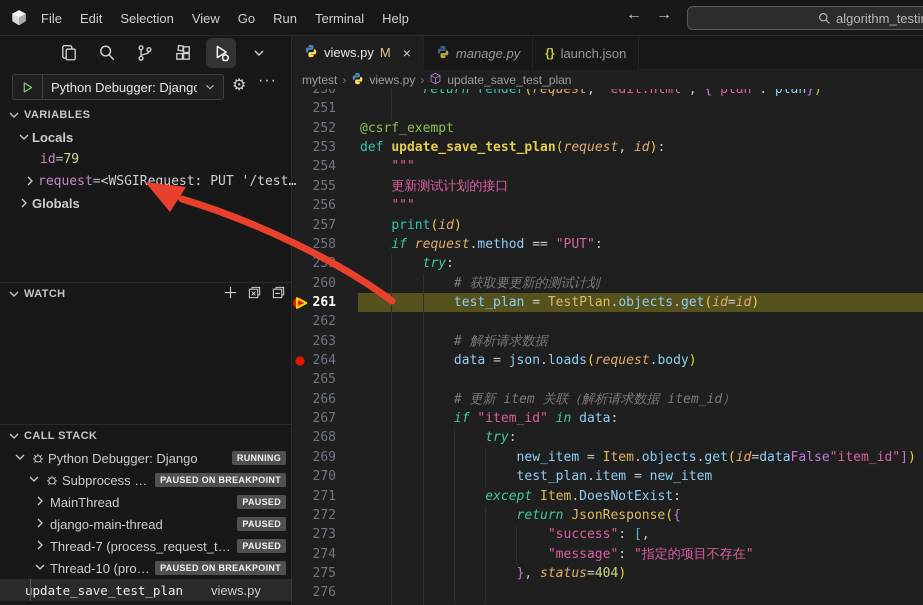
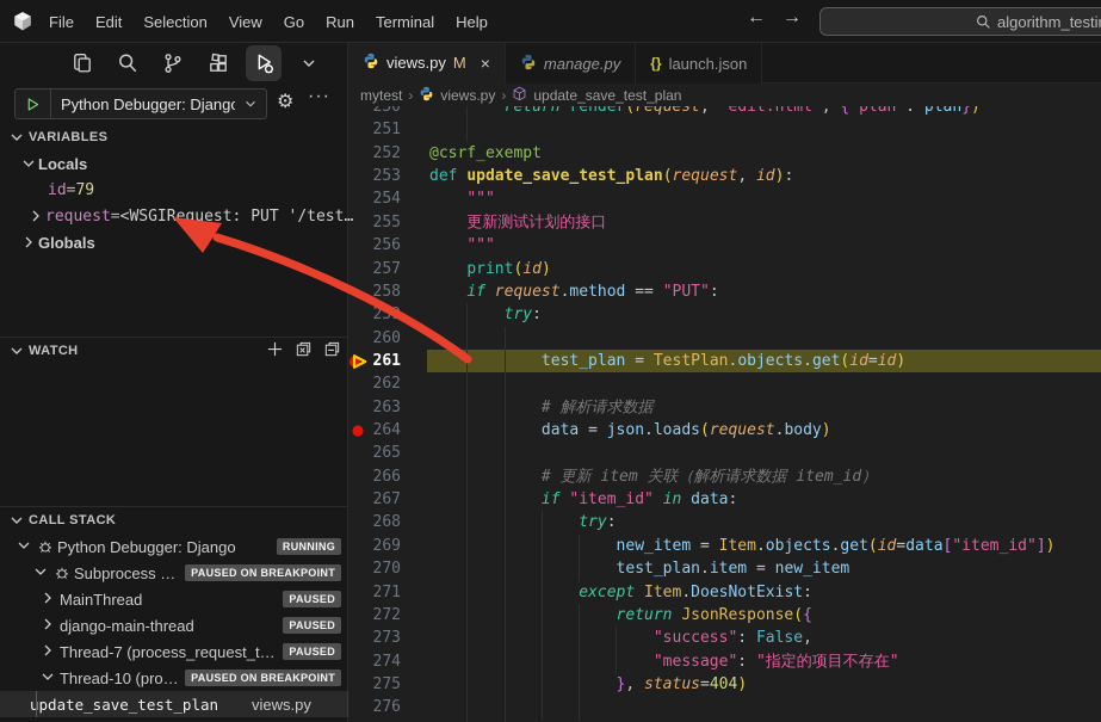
  File
  Edit
  Selection
  View
  Go
  Run
  Terminal
  Help
  ←
  →
  algorithm_testi
  Python Debugger: Django
  ⚙
  ···
  VARIABLES
  Locals
  id
  =
  79
  request
  =
  <WSGIRequest: PUT '/test…
  Globals
  WATCH
  CALL STACK
  Python Debugger: Django
  RUNNING
  Subprocess 1...
  PAUSED ON BREAKPOINT
  MainThread
  PAUSED
  django-main-thread
  PAUSED
  Thread-7 (process_request_thr.
  PAUSED
  Thread-10 (proc..
  PAUSED ON BREAKPOINT
  update_save_test_plan
  views.py
  250
  return render(request, 'edit.html', {'plan': plan})
  251
  252
  @csrf_exempt
  253
  def update_save_test_plan(request, id):
  254
  """
  255
  更新测试计划的接口
  256
  """
  257
  print(id)
  258
  if request.method == "PUT":
  try:
  260
- # 获取要更新的测试计划
  261
  test_plan = TestPlan.objects.get(id=id)
  262
  263
  # 解析请求数据
  264
  data = json.loads(request.body)
  265
  266
  # 更新 item 关联（解析请求数据 item_id）
  267
  if "item_id" in data:
  268
  try:
  269
- new_item = Item.objects.get(id=dataFalse"item_id"])
+ new_item = Item.objects.get(id=data["item_id"])
  270
  test_plan.item = new_item
  271
  except Item.DoesNotExist:
  272
  return JsonResponse({
  273
- "success": [,
+ "success": False,
  274
  "message": "指定的项目不存在"
  275
  }, status=404)
  276
  mytest
  ›
  views.py
  ›
  update_save_test_plan
  views.py
  M
  ×
  manage.py
  {}
  launch.json
